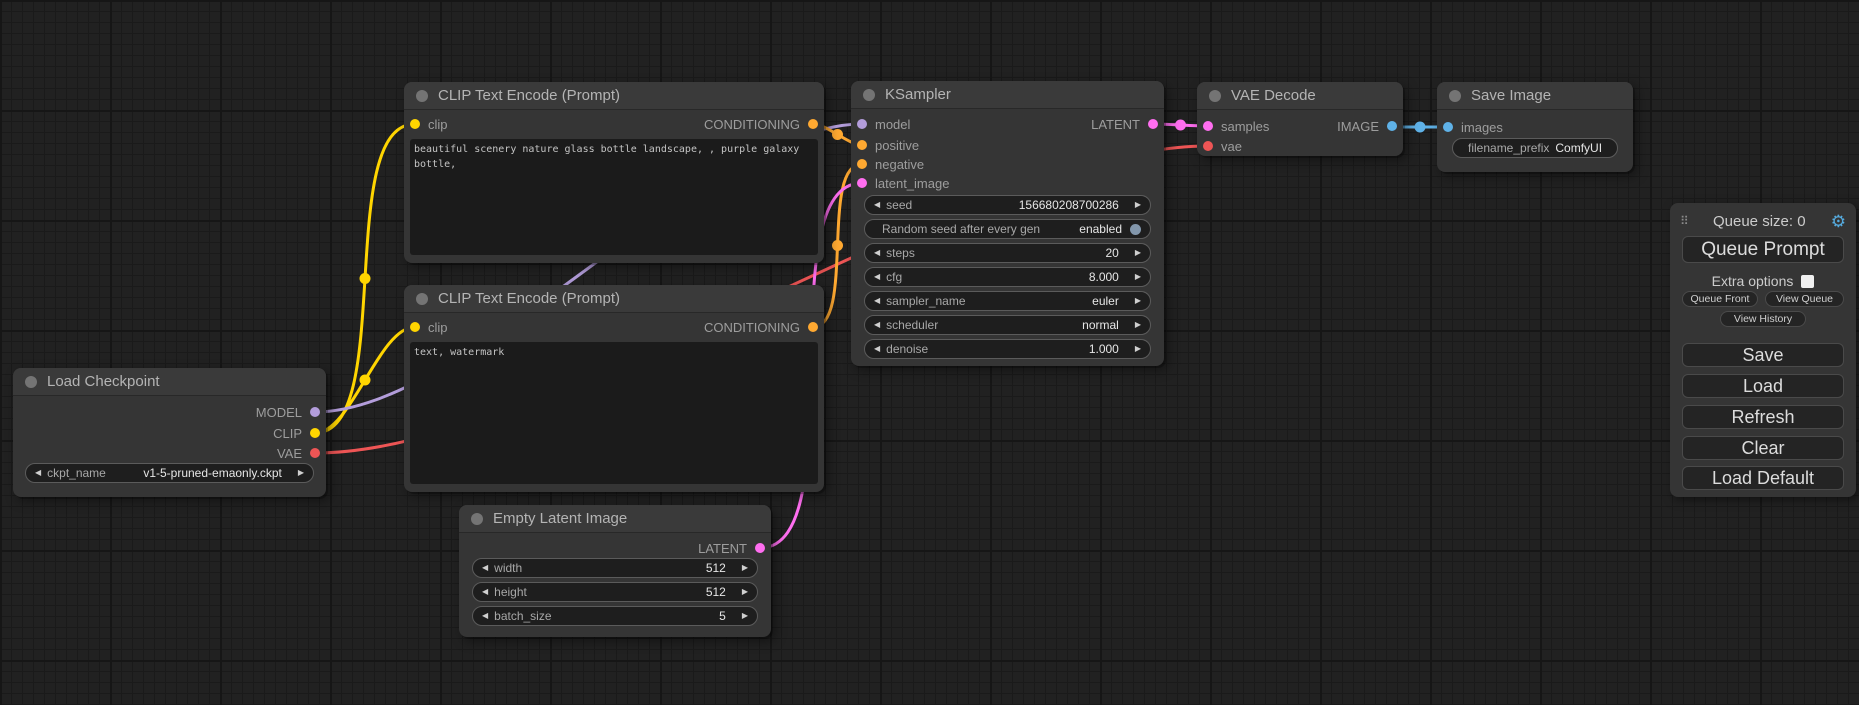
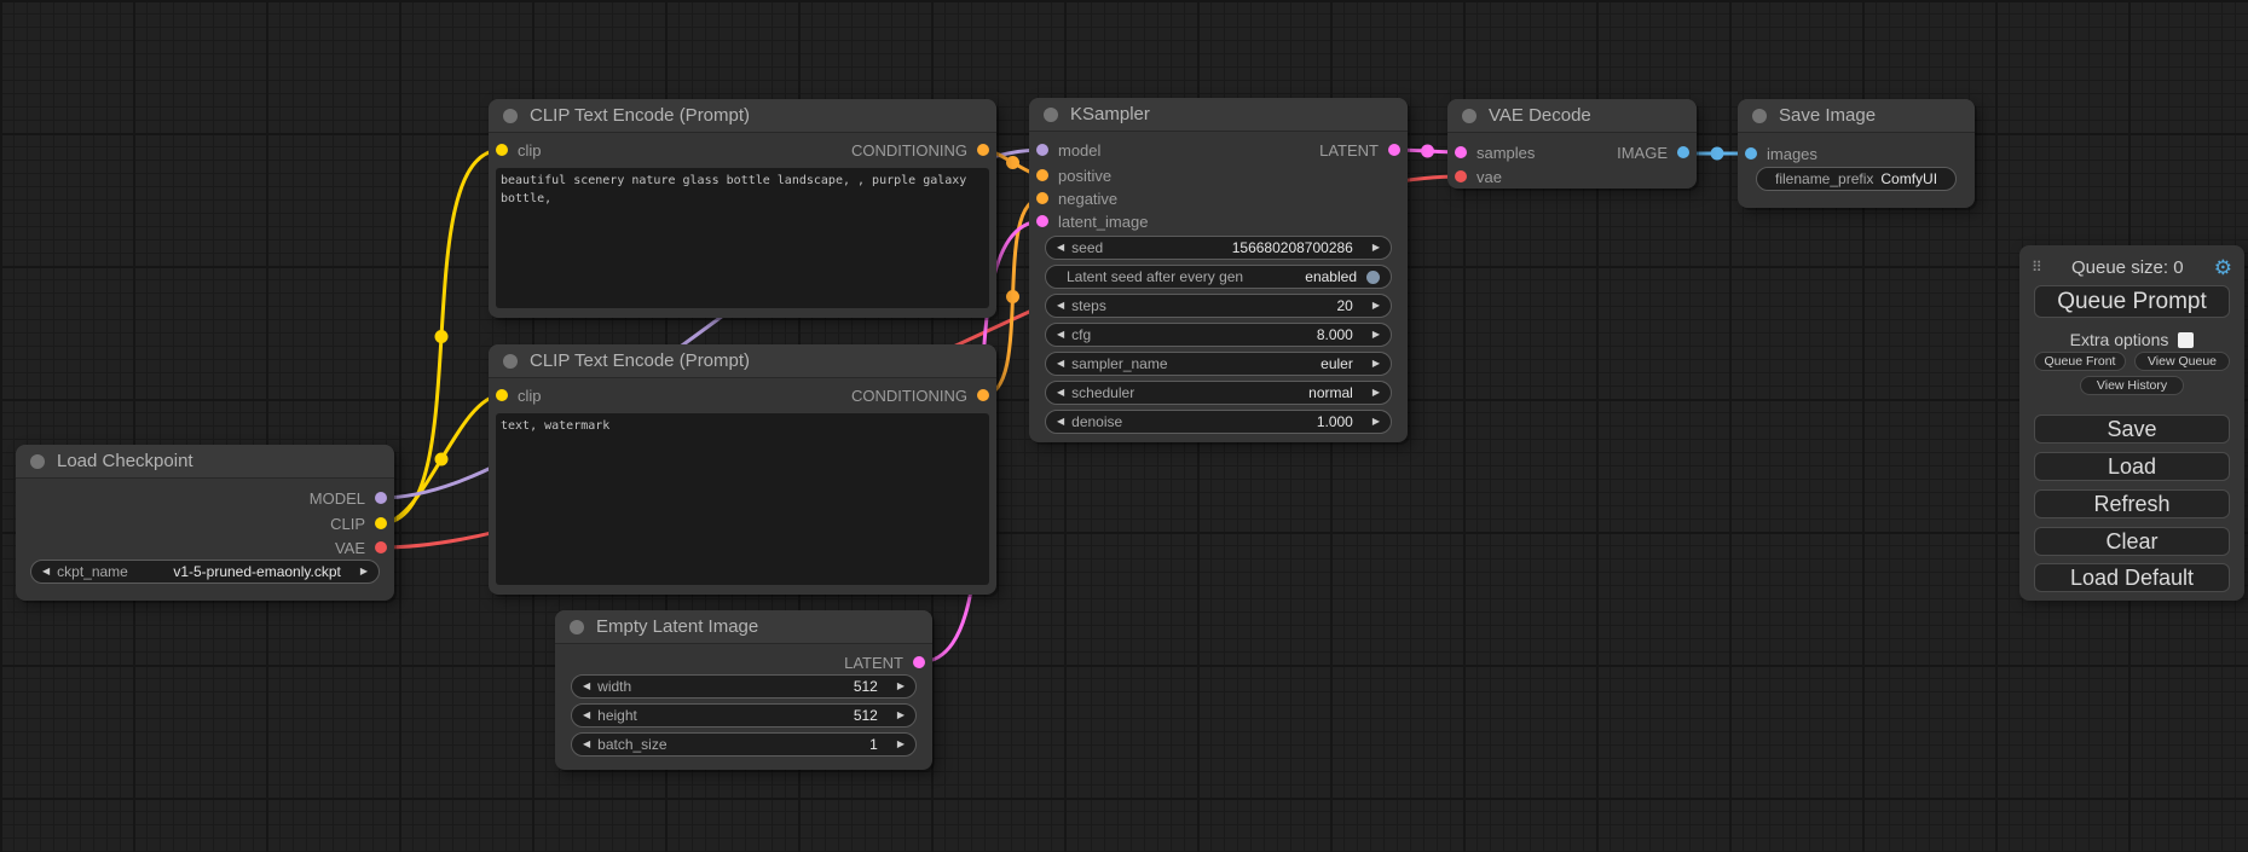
  Load Checkpoint
  MODEL
  CLIP
  VAE
  ◀
  ckpt_name
  v1-5-pruned-emaonly.ckpt
  ▶
  CLIP Text Encode (Prompt)
  clip
  CONDITIONING
  beautiful scenery nature glass bottle landscape, , purple galaxy bottle,
  CLIP Text Encode (Prompt)
  clip
  CONDITIONING
  text, watermark
  Empty Latent Image
  LATENT
  ◀
  width
  512
  ▶
  ◀
  height
  512
  ▶
  ◀
  batch_size
- 5
+ 1
  ▶
  KSampler
  model
  positive
  negative
  latent_image
  LATENT
  ◀
  seed
  156680208700286
  ▶
- Random seed after every gen
+ Latent seed after every gen
  enabled
  ◀
  steps
  20
  ▶
  ◀
  cfg
  8.000
  ▶
  ◀
  sampler_name
  euler
  ▶
  ◀
  scheduler
  normal
  ▶
  ◀
  denoise
  1.000
  ▶
  VAE Decode
  samples
  vae
  IMAGE
  Save Image
  images
  filename_prefix
  ComfyUI
  ⠿
  Queue size: 0
  ⚙
  Queue Prompt
  Extra options
  Queue Front
  View Queue
  View History
  Save
  Load
  Refresh
  Clear
  Load Default
